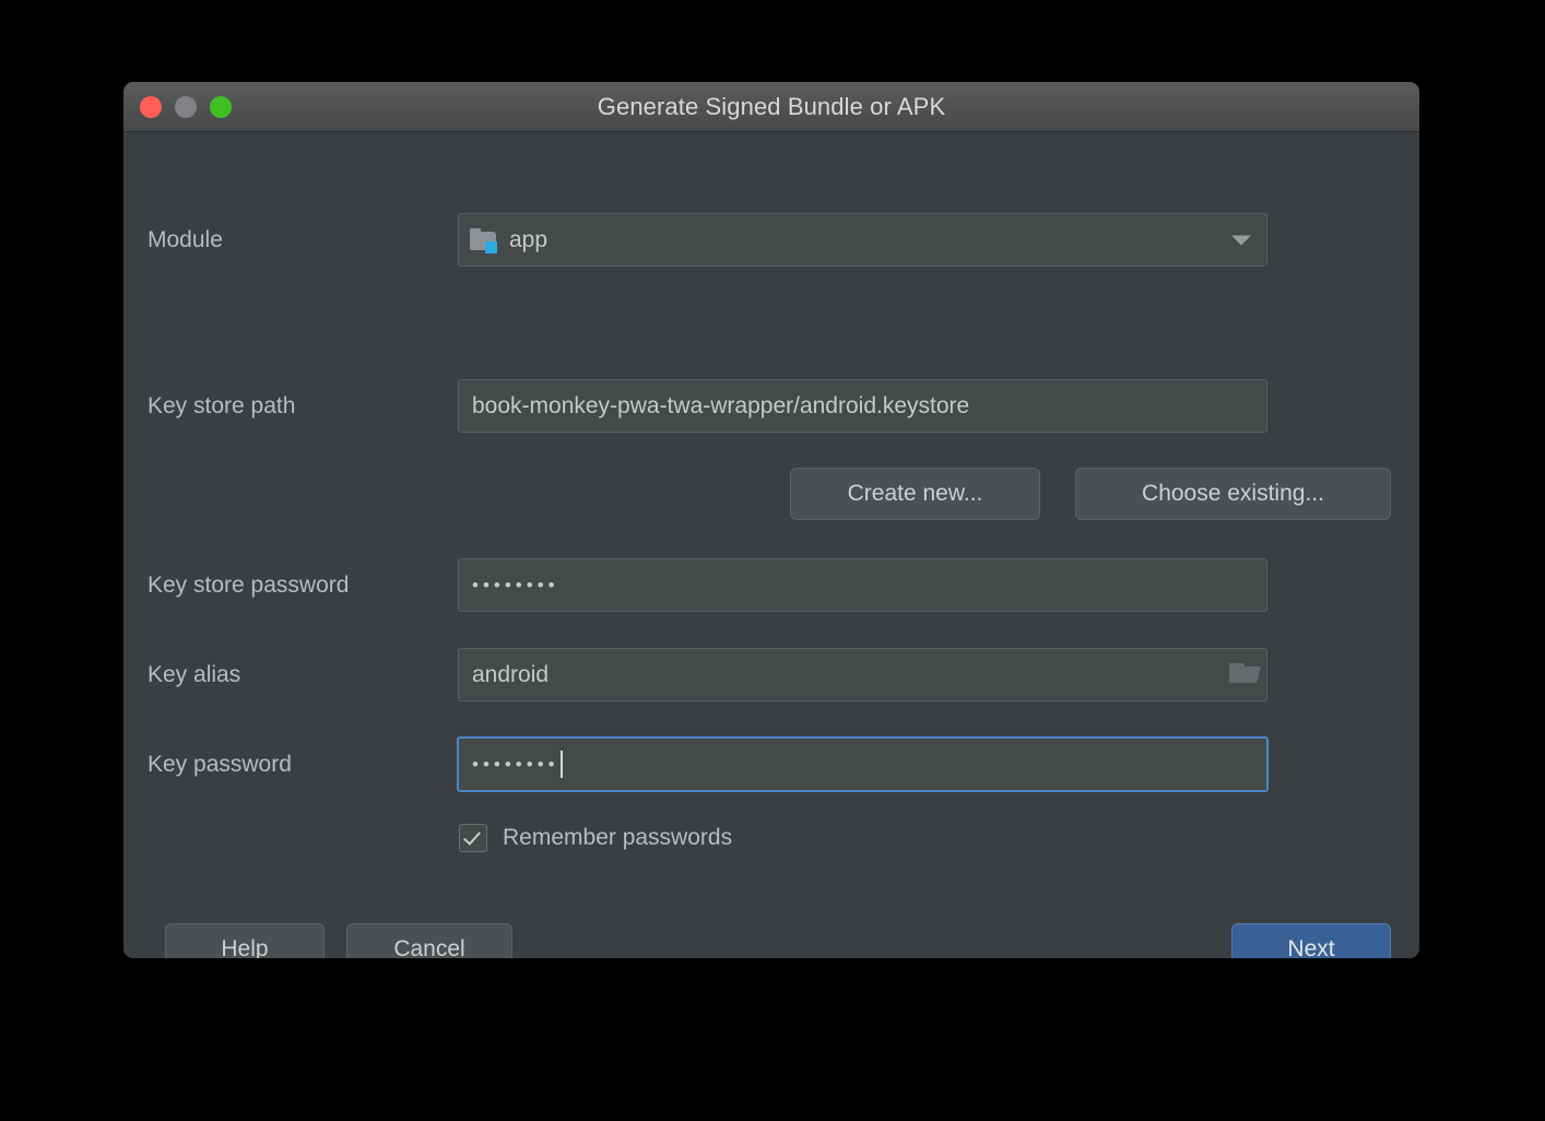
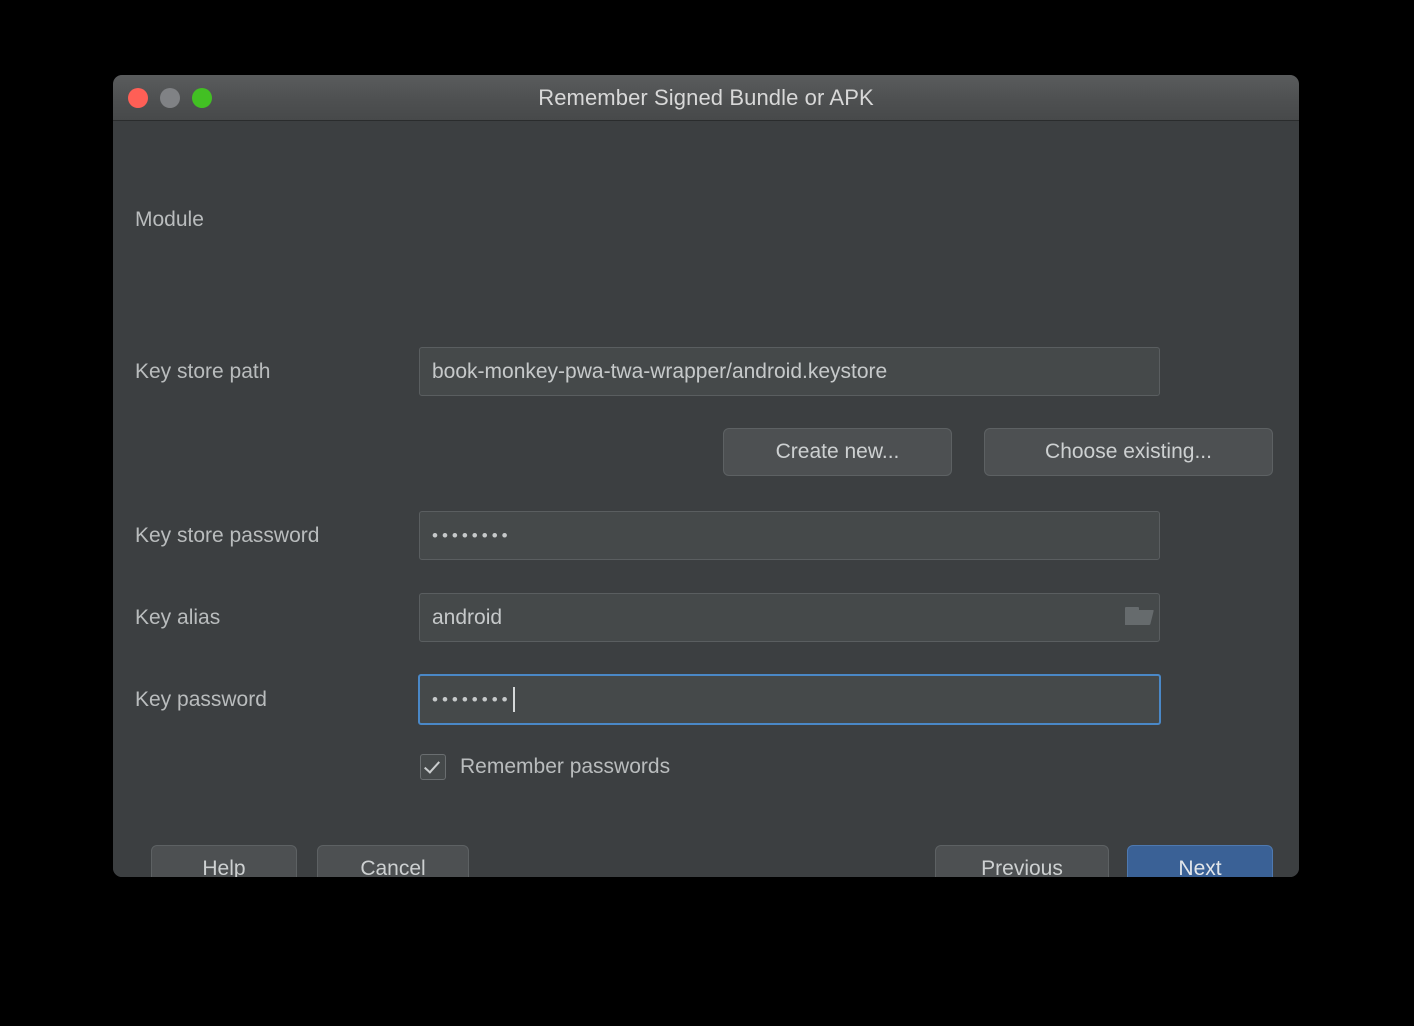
- Generate Signed Bundle or APK
+ Remember Signed Bundle or APK
  Module
- app
  Key store path
  book-monkey-pwa-twa-wrapper/android.keystore
  Create new...
  Choose existing...
  Key store password
  ••••••••
  Key alias
  android
  Key password
  ••••••••
  Remember passwords
  Help
  Cancel
+ Previous
  Next
